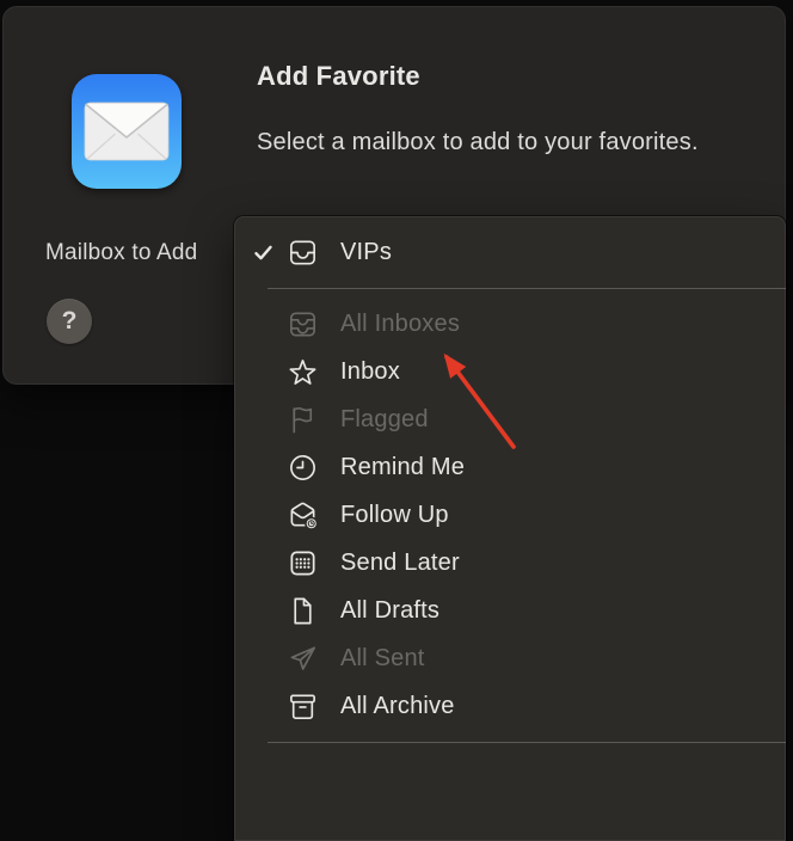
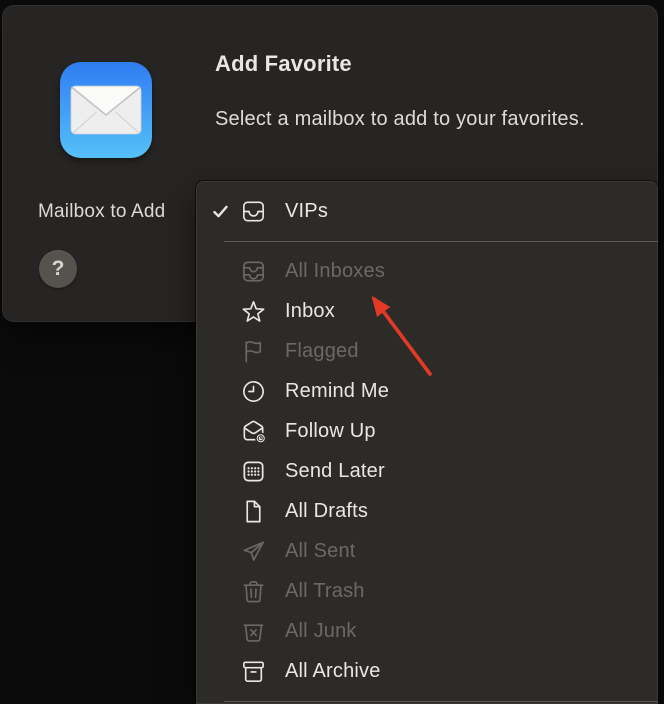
  Add Favorite
  Select a mailbox to add to your favorites.
  Mailbox to Add
  ?
  VIPs
  All Inboxes
  Inbox
  Flagged
  Remind Me
  Follow Up
  Send Later
  All Drafts
  All Sent
+ All Trash
+ All Junk
  All Archive
